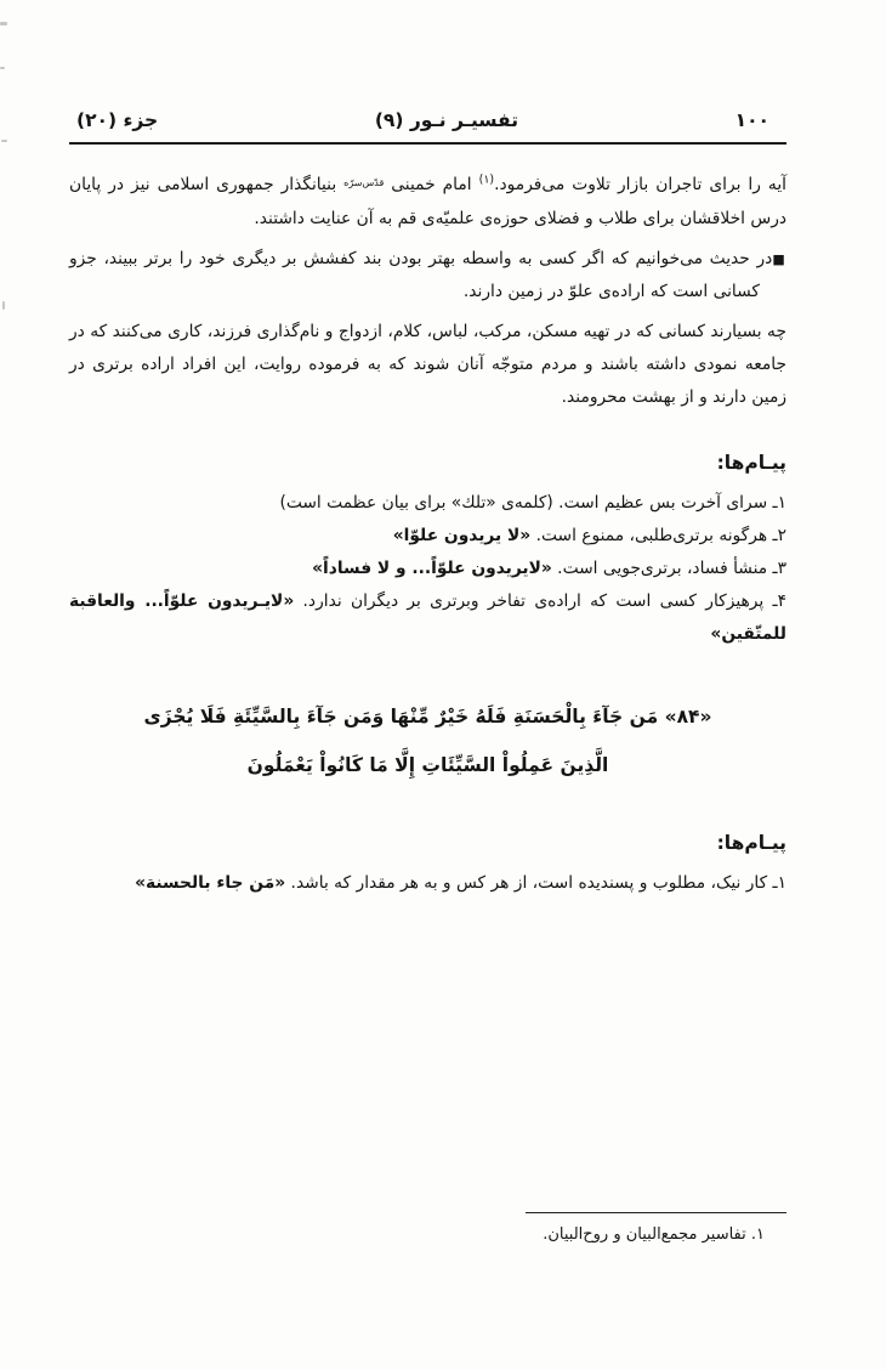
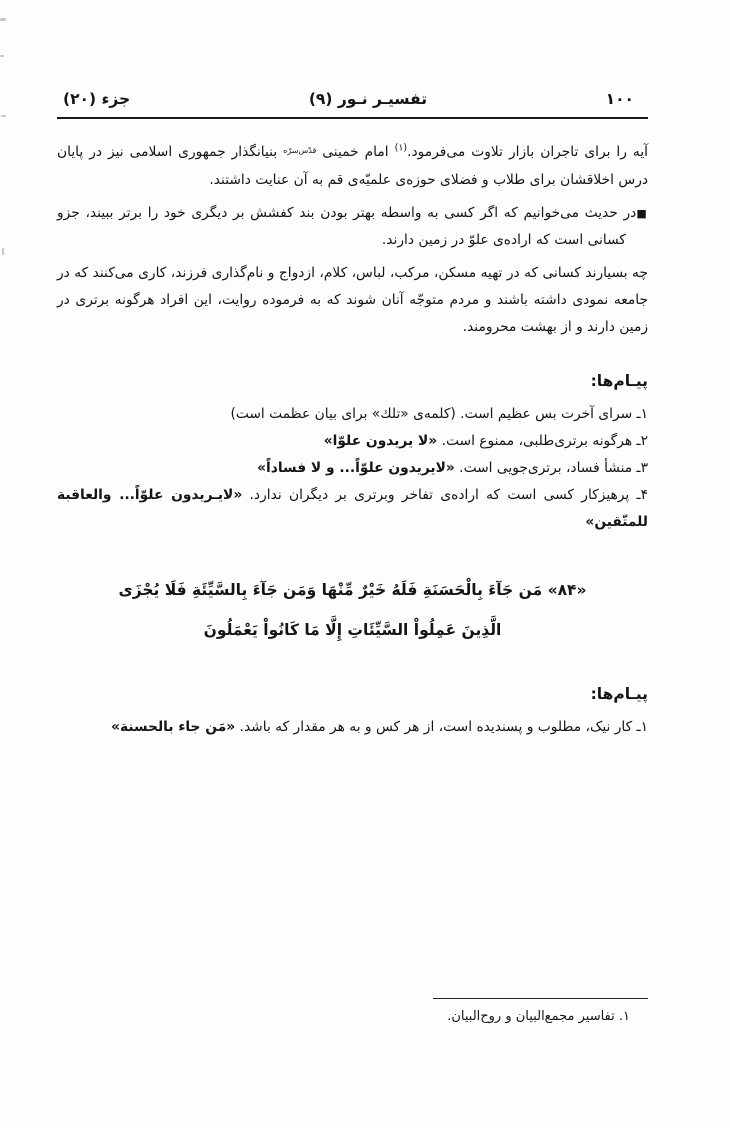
  ۱۰۰
  تفسیـر نـور (۹)
  جزء (۲۰)
  آیه را برای تاجران بازار تلاوت می‌فرمود.(۱) امام خمینی قدّس‌سرّه بنیانگذار جمهوری اسلامی نیز در پایان درس اخلاقشان برای طلاب و فضلای حوزه‌ی علمیّه‌ی قم به آن عنایت داشتند.
  ■در حدیث می‌خوانیم که اگر کسی به واسطه بهتر بودن بند کفشش بر دیگری خود را برتر ببیند، جزو کسانی است که اراده‌ی علوّ در زمین دارند.
- چه بسیارند کسانی که در تهیه مسکن، مرکب، لباس، کلام، ازدواج و نام‌گذاری فرزند، کاری می‌کنند که در جامعه نمودی داشته باشند و مردم متوجّه آنان شوند که به فرموده روایت، این افراد اراده برتری در زمین دارند و از بهشت محرومند.
+ چه بسیارند کسانی که در تهیه مسکن، مرکب، لباس، کلام، ازدواج و نام‌گذاری فرزند، کاری می‌کنند که در جامعه نمودی داشته باشند و مردم متوجّه آنان شوند که به فرموده روایت، این افراد هرگونه برتری در زمین دارند و از بهشت محرومند.
  پیـامها:
  ۱ـ سرای آخرت بس عظیم است. (کلمه‌ی «تلك» برای بیان عظمت است)
  ۲ـ هرگونه برتری‌طلبی، ممنوع است. «لا یریدون علوّا»
  ۳ـ منشأ فساد، برتری‌جویی است. «لایریدون علوّاً... و لا فساداً»
  ۴ـ پرهیزکار کسی است که اراده‌ی تفاخر وبرتری بر دیگران ندارد. «لایـریدون علوّاً... والعاقبة للمتّقین»
  «۸۴» مَن جَآءَ بِالْحَسَنَةِ فَلَهُ خَیْرٌ مِّنْهَا وَمَن جَآءَ بِالسَّیِّئَةِ فَلَا یُجْزَی
  الَّذِینَ عَمِلُواْ السَّیِّئَاتِ إِلَّا مَا کَانُواْ یَعْمَلُونَ
  پیـامها:
  ۱ـ کار نیک، مطلوب و پسندیده است، از هر کس و به هر مقدار که باشد. «مَن جاء بالحسنة»
  ۱. تفاسیر مجمع‌البیان و روح‌البیان.
